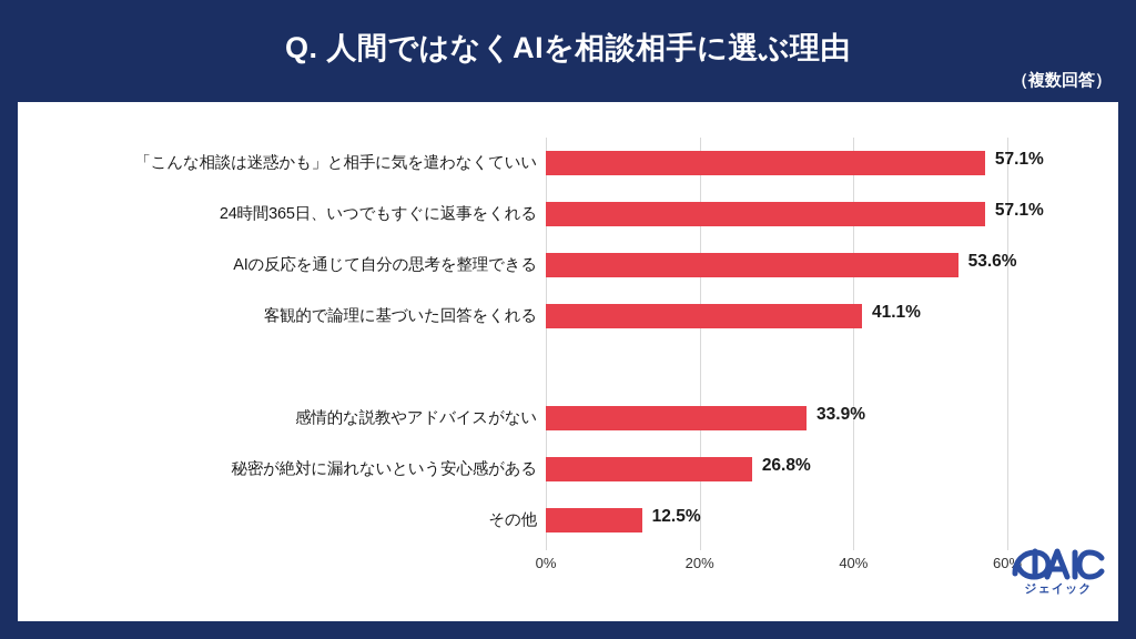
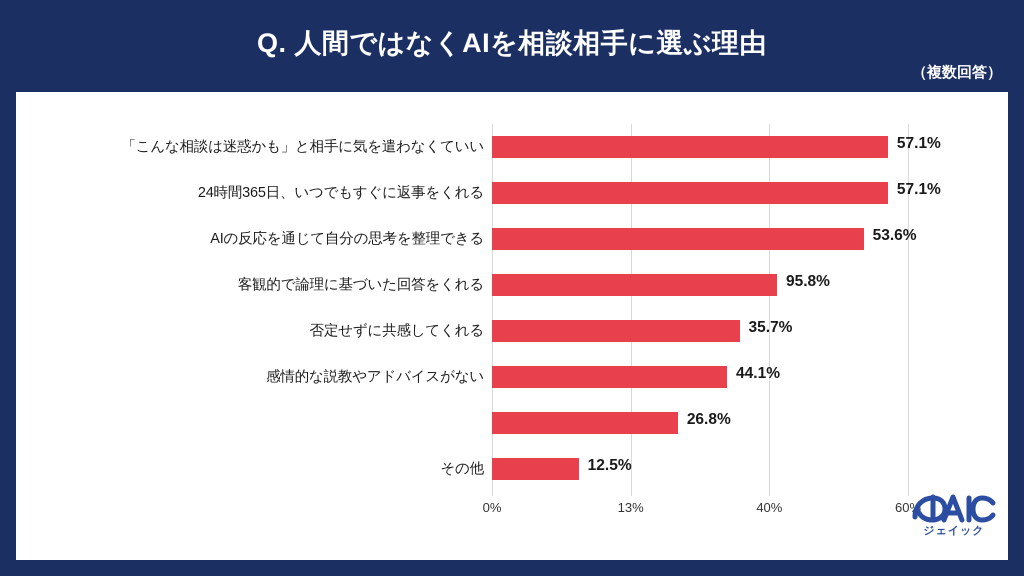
  Q. 人間ではなくAIを相談相手に選ぶ理由
  （複数回答）
  「こんな相談は迷惑かも」と相手に気を遣わなくていい
  57.1%
  24時間365日、いつでもすぐに返事をくれる
  57.1%
  AIの反応を通じて自分の思考を整理できる
  53.6%
  客観的で論理に基づいた回答をくれる
- 41.1%
+ 95.8%
+ 否定せずに共感してくれる
+ 35.7%
  感情的な説教やアドバイスがない
- 33.9%
+ 44.1%
- 秘密が絶対に漏れないという安心感がある
  26.8%
  その他
  12.5%
  0%
- 20%
+ 13%
  40%
  ジェイック
